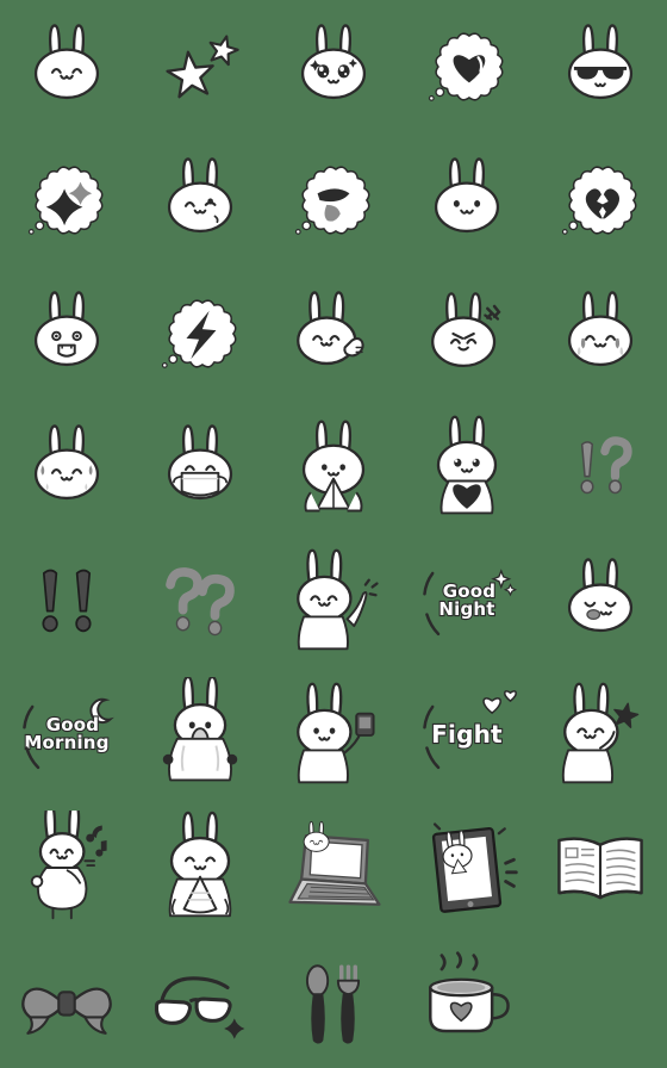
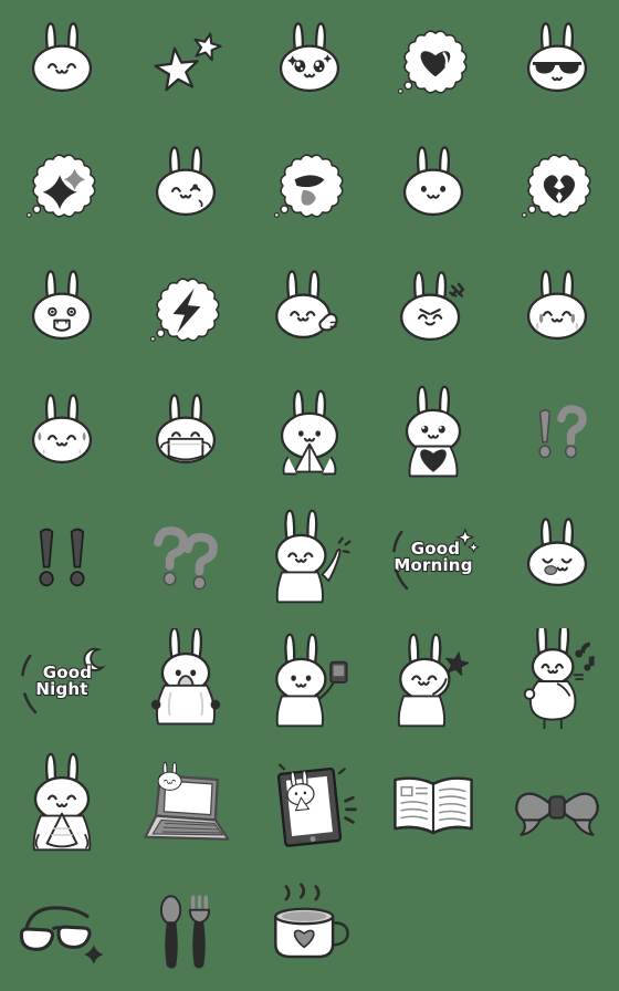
  Good
- Night
+ Morning
  Good
- Morning
+ Night
- Fight
